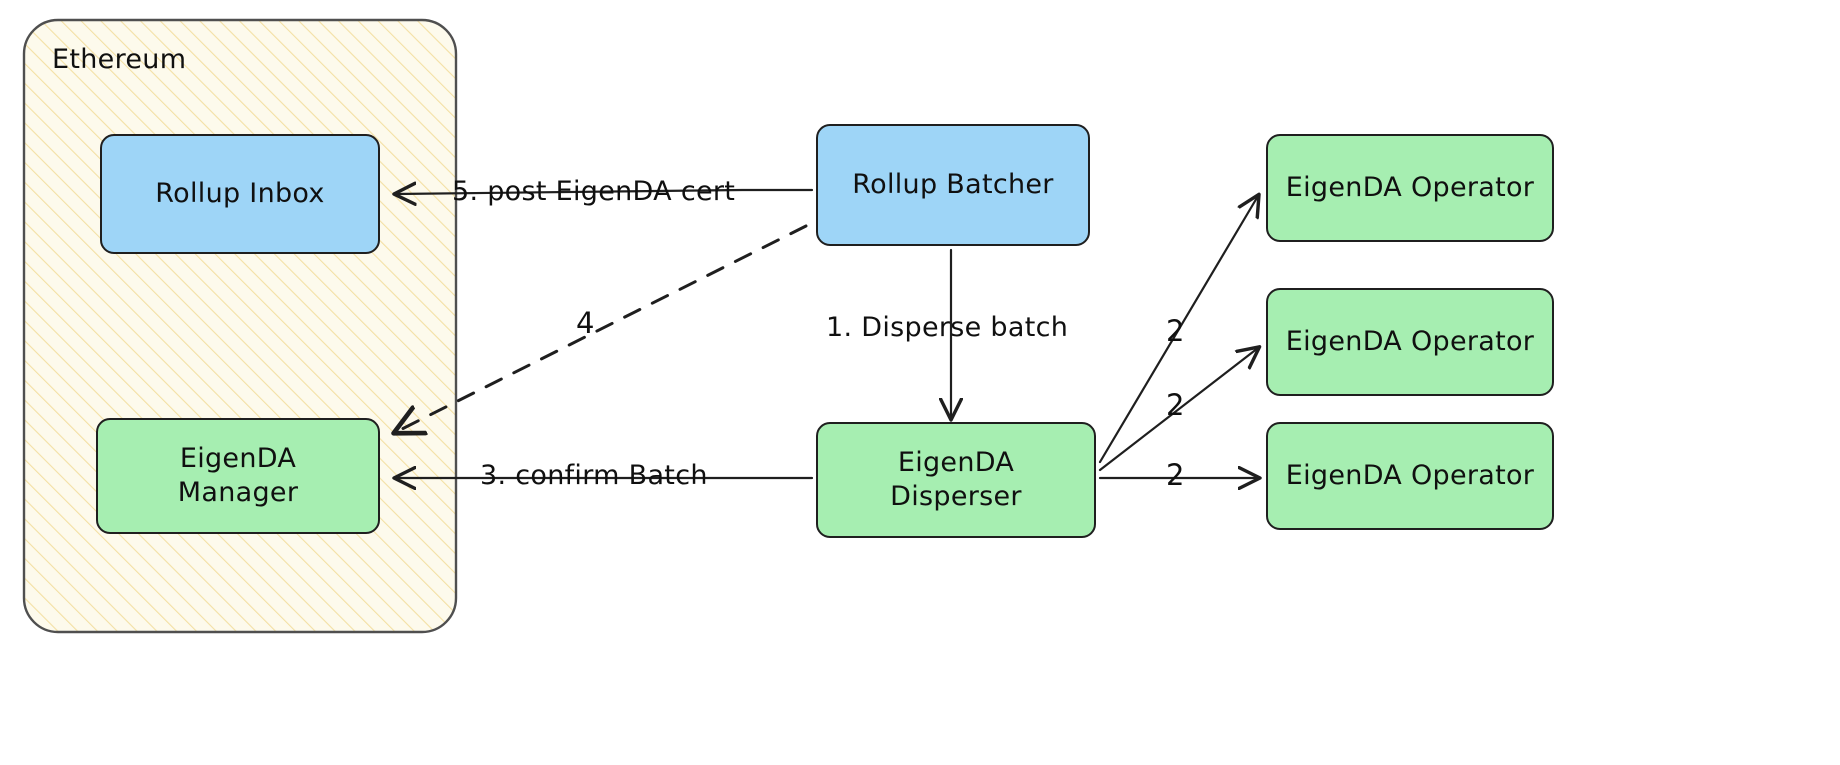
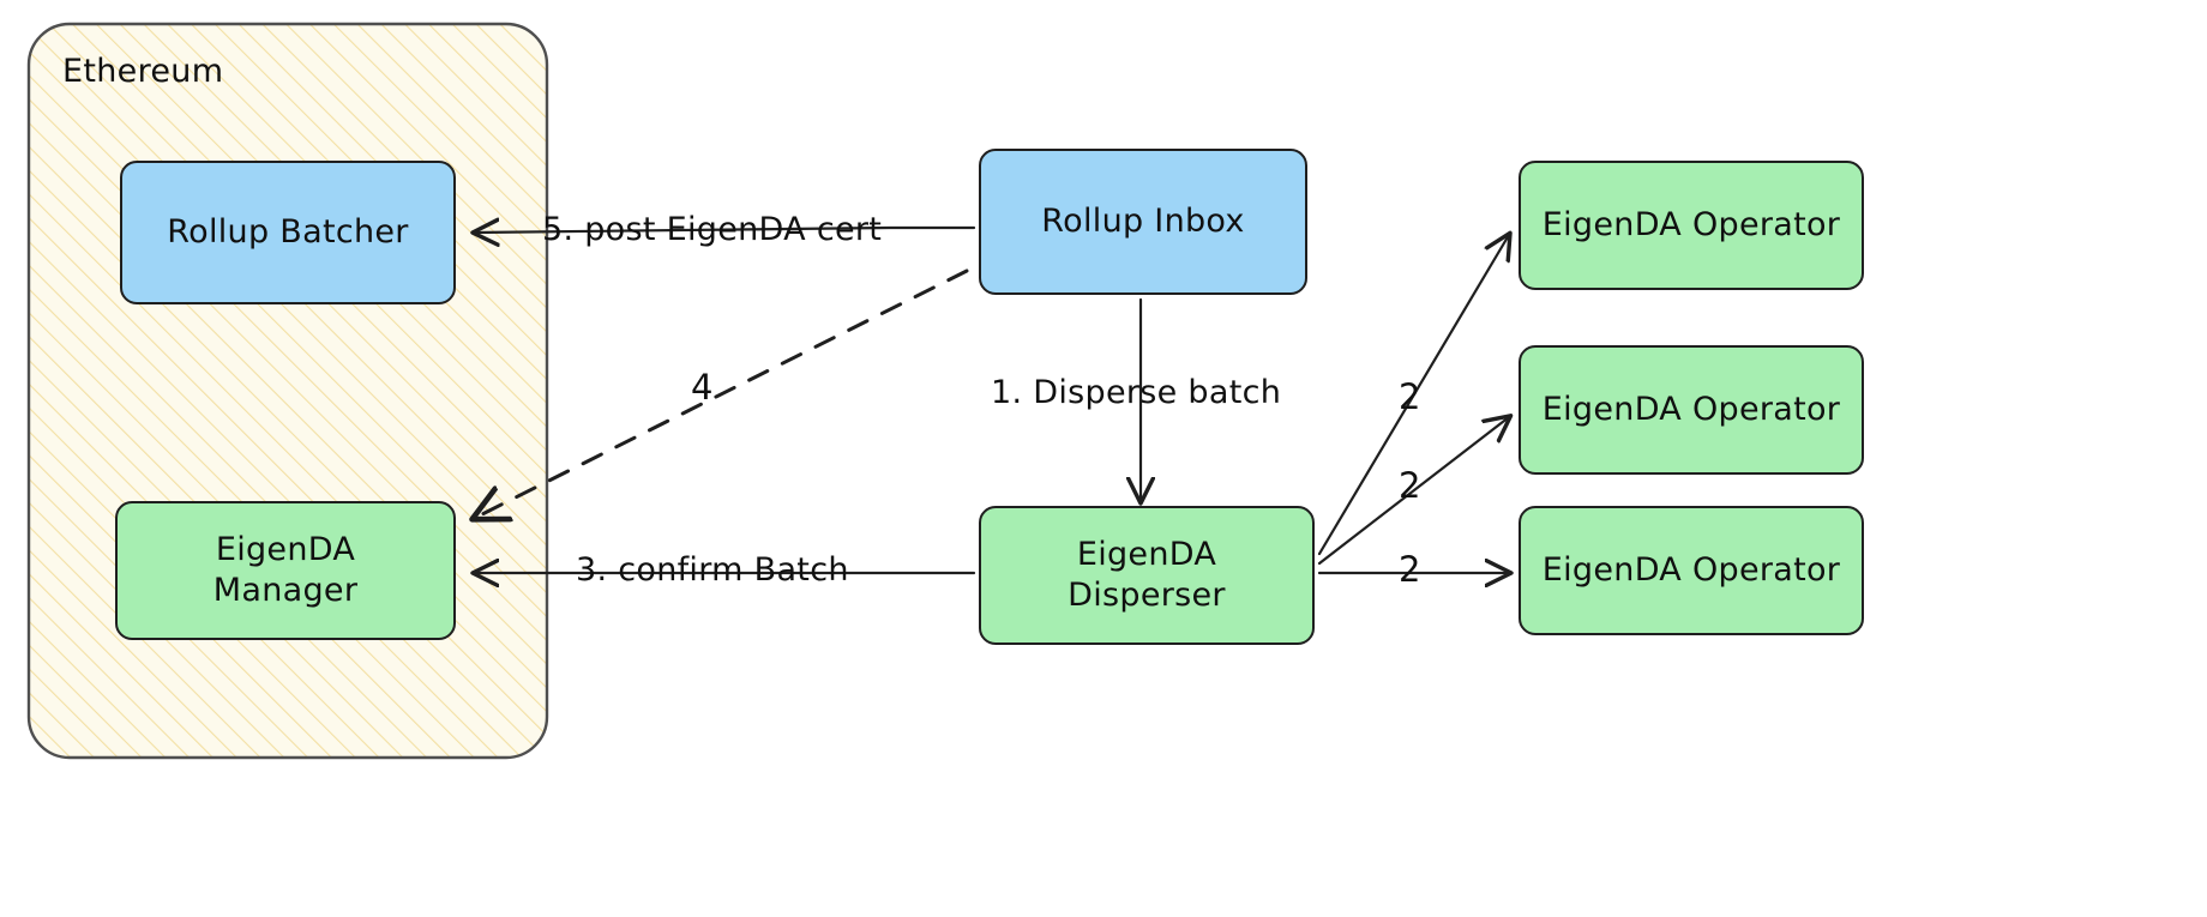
  Ethereum
- Rollup Inbox
+ Rollup Batcher
  EigenDA
  Manager
- Rollup Batcher
+ Rollup Inbox
  EigenDA
  Disperser
  EigenDA Operator
  EigenDA Operator
  EigenDA Operator
  5. post EigenDA cert
  4
  1. Disperse batch
  3. confirm Batch
  2
  2
  2
